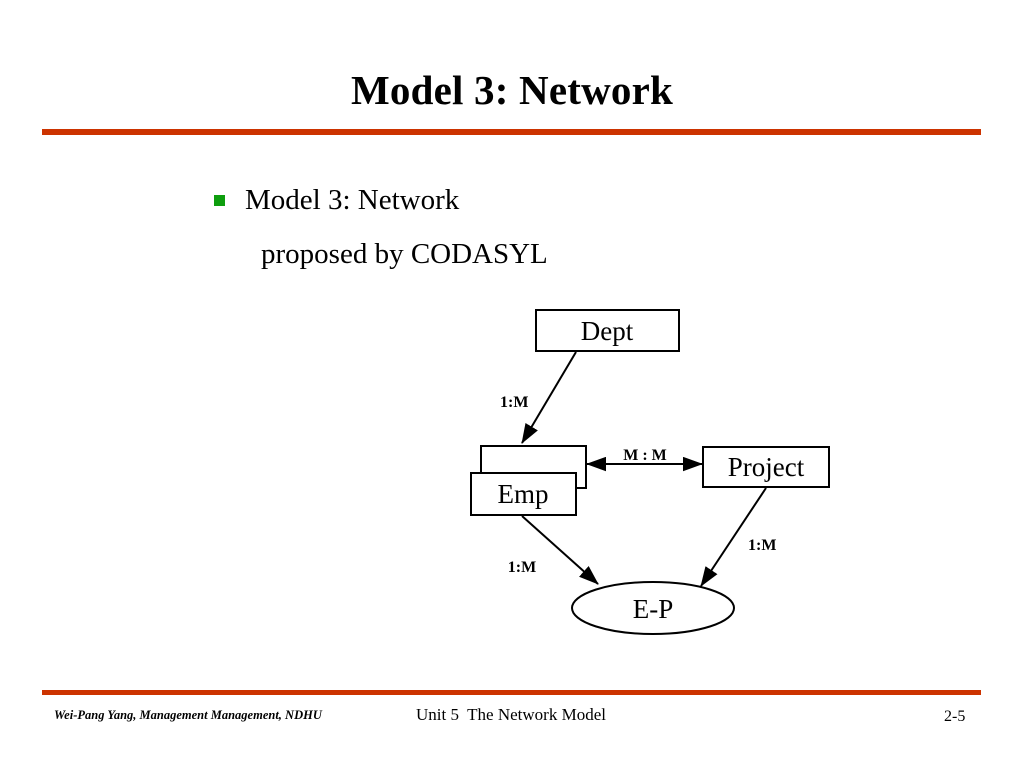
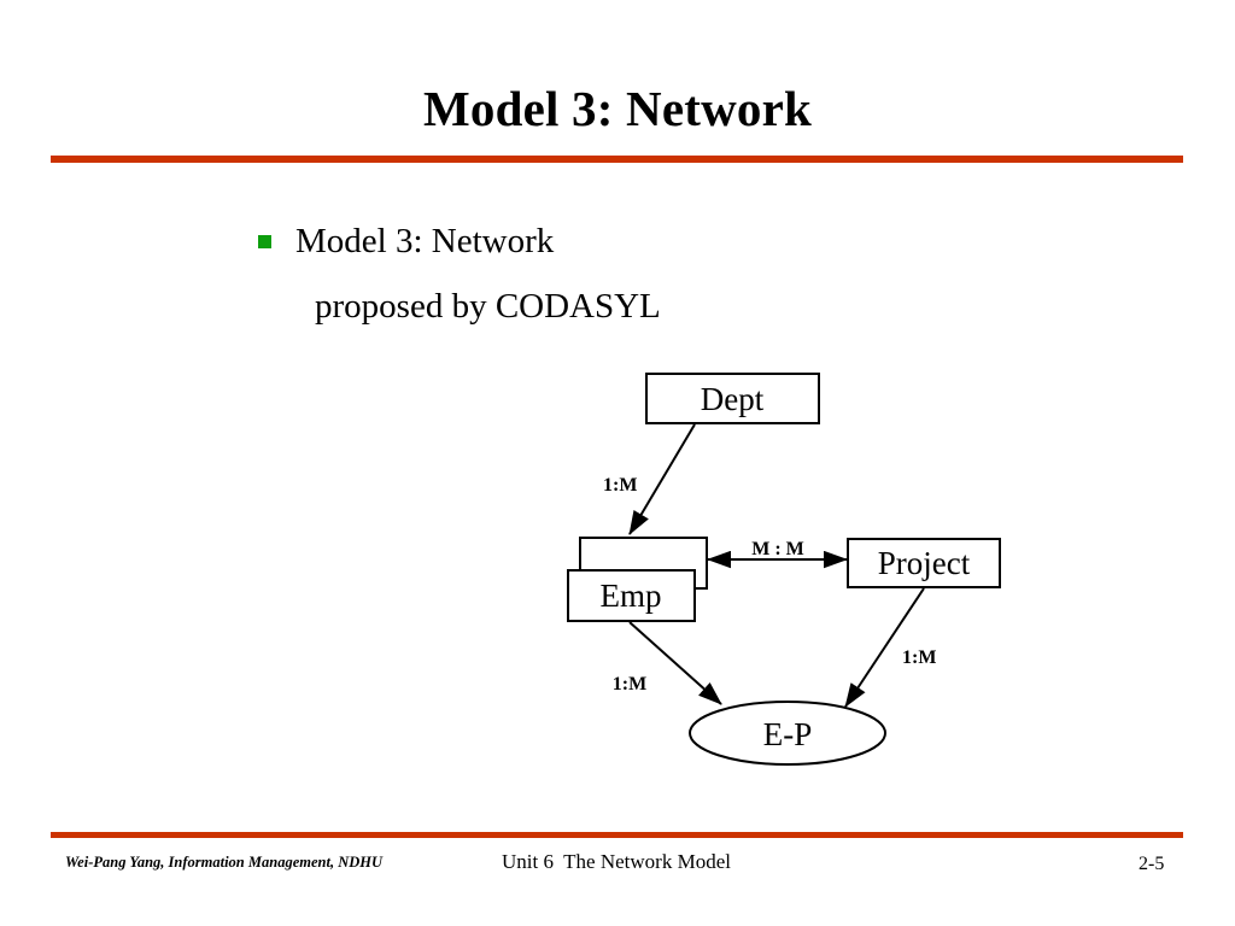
  Model 3: Network
  Model 3: Network
  proposed by CODASYL
  Dept
  Emp
  Project
  E-P
  1:M
  M : M
  1:M
  1:M
- Wei-Pang Yang, Management Management, NDHU
+ Wei-Pang Yang, Information Management, NDHU
- Unit 5 The Network Model
+ Unit 6 The Network Model
  2-5
